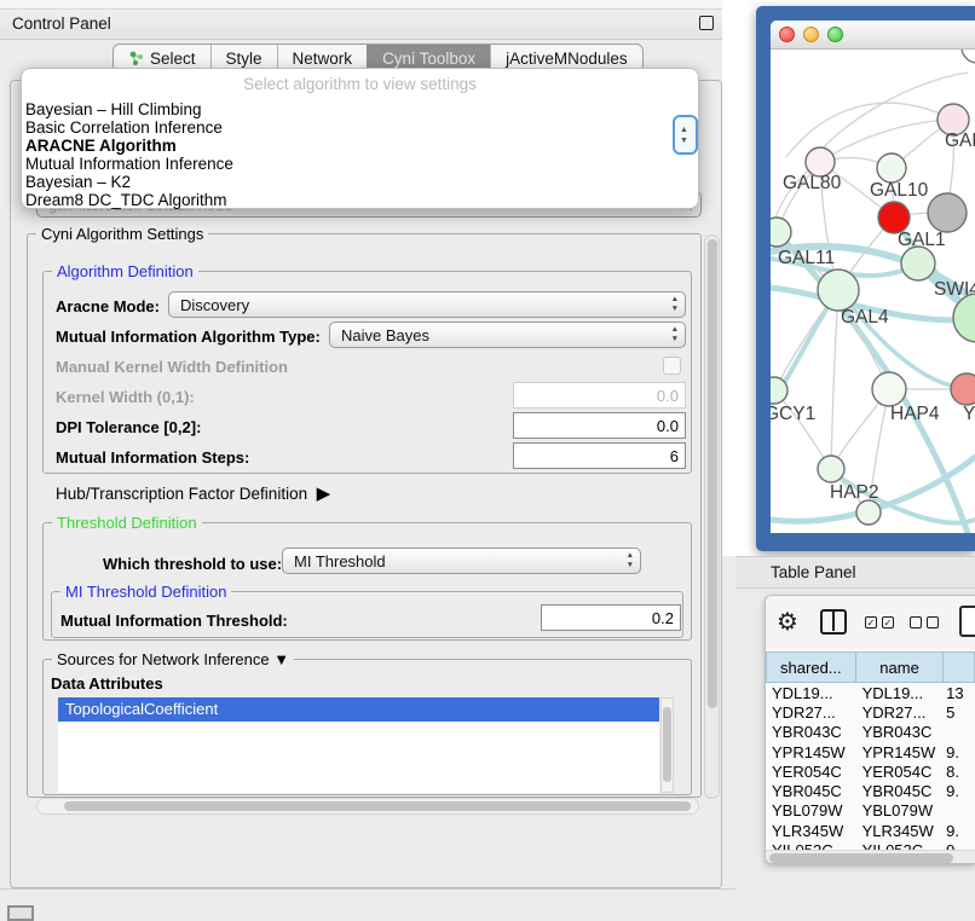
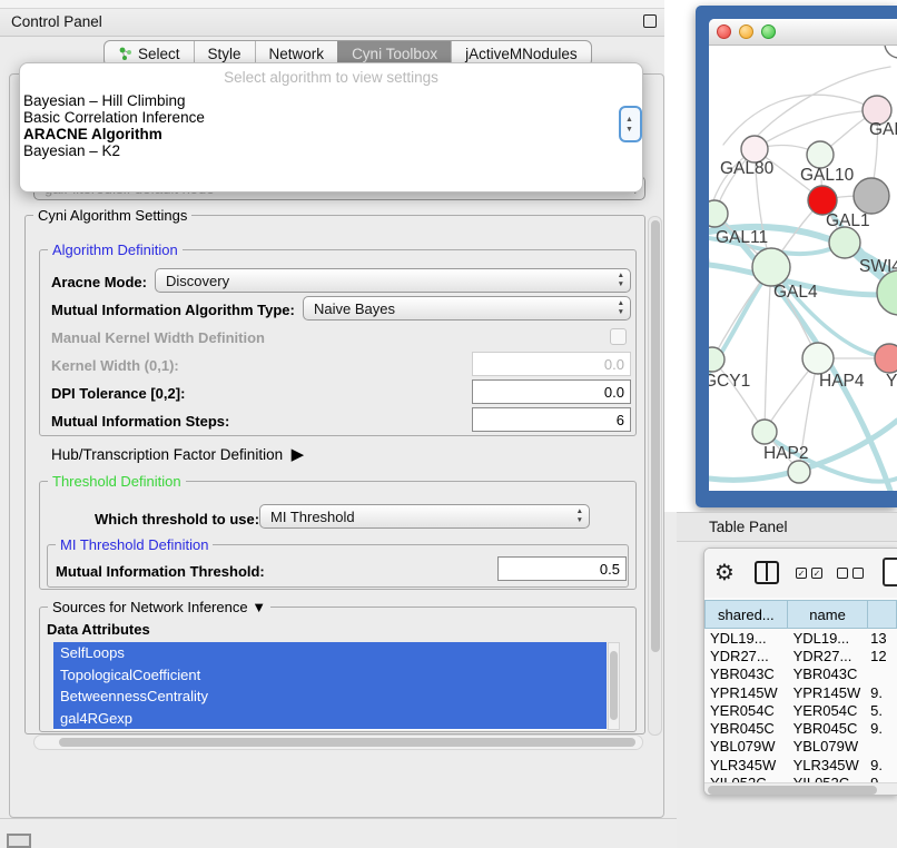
  Control Panel
  Select
  Style
  Network
  Cyni Toolbox
  jActiveMNodules
  Select algorithm to view settings
  Bayesian – Hill Climbing
  Basic Correlation Inference
  ARACNE Algorithm
- Mutual Information Inference
  Bayesian – K2
- Dream8 DC_TDC Algorithm
  Cyni Algorithm Settings
  Algorithm Definition
  Aracne Mode:
  Discovery
  Mutual Information Algorithm Type:
  Naive Bayes
  Manual Kernel Width Definition
  Kernel Width (0,1):
  0.0
  DPI Tolerance [0,2]:
  0.0
  Mutual Information Steps:
  6
  Hub/Transcription Factor Definition ▶
  Threshold Definition
  Which threshold to use:
  MI Threshold
  MI Threshold Definition
  Mutual Information Threshold:
- 0.2
+ 0.5
  Sources for Network Inference ▼
  Data Attributes
+ SelfLoops
  TopologicalCoefficient
+ BetweennessCentrality
+ gal4RGexp
  GAL80
  GAL10
  GAL1
  SWI
  GAL11
  GAL4
  GCY1
  HAP4
  Y
  HAP2
  Table Panel
  ⚙
  ✓
  ✓
  shared...
  name
  YDL19...
  YDL19...
  13
  YDR27...
  YDR27...
- 5
+ 12
  YBR043C
  YBR043C
  YPR145W
  YPR145W
  9.
  YER054C
  YER054C
- 8.
+ 5.
  YBR045C
  YBR045C
  9.
  YBL079W
  YBL079W
  YLR345W
  YLR345W
  9.
